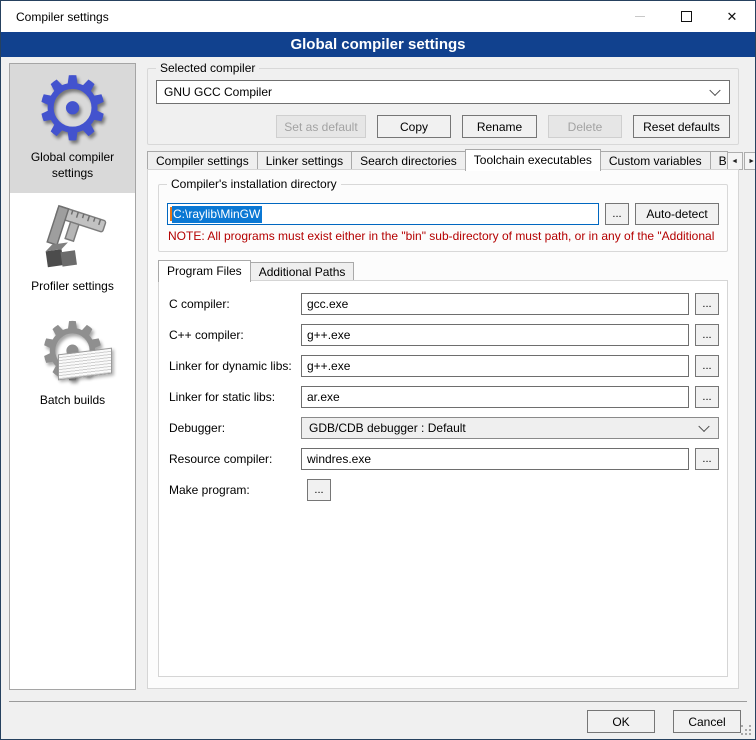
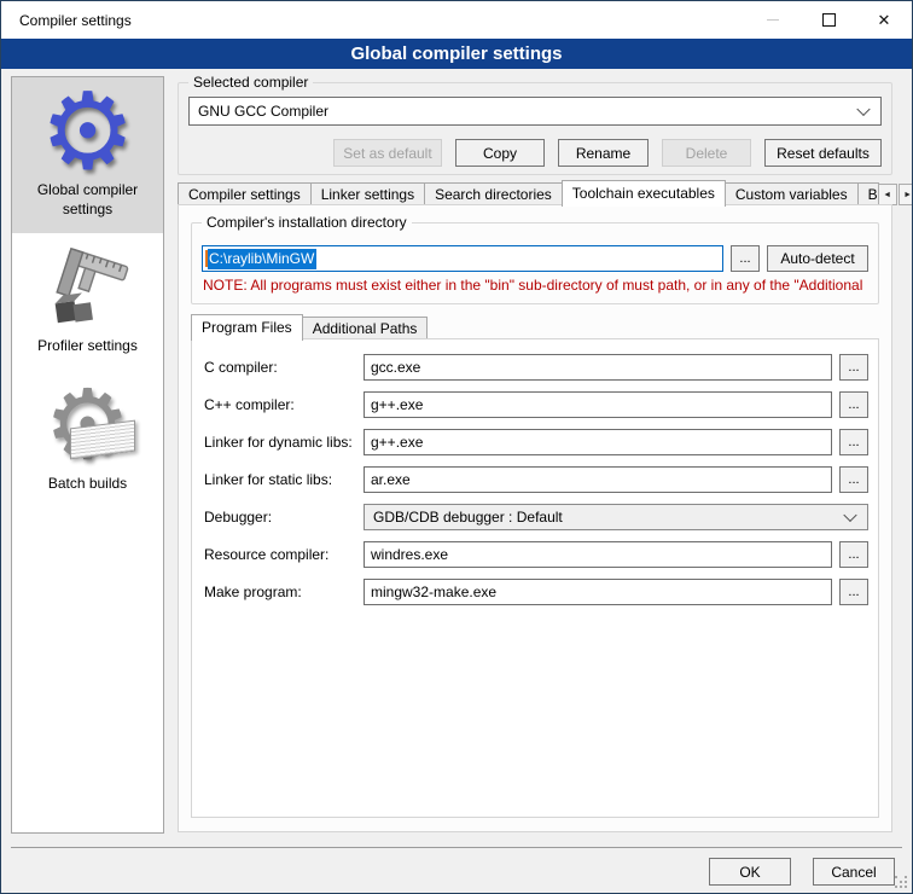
  Compiler settings
  ✕
  Global compiler settings
  ⚙
  Global compiler settings
  Profiler settings
  ⚙
  Batch builds
  Selected compiler
  GNU GCC Compiler
  Set as default
  Copy
  Rename
  Delete
  Reset defaults
  Compiler settings
  Linker settings
  Search directories
  Toolchain executables
  Custom variables
  Compiler's installation directory
  C:\raylib\MinGW
  ...
  Auto-detect
  NOTE: All programs must exist either in the "bin" sub-directory of must path, or in any of the "Additional
  Program Files
  Additional Paths
  C compiler:
  gcc.exe
  ...
  C++ compiler:
  g++.exe
  ...
  Linker for dynamic libs:
  g++.exe
  ...
  Linker for static libs:
  ar.exe
  ...
  Debugger:
  GDB/CDB debugger : Default
  Resource compiler:
  windres.exe
  ...
  Make program:
+ mingw32-make.exe
  ...
  OK
  Cancel
